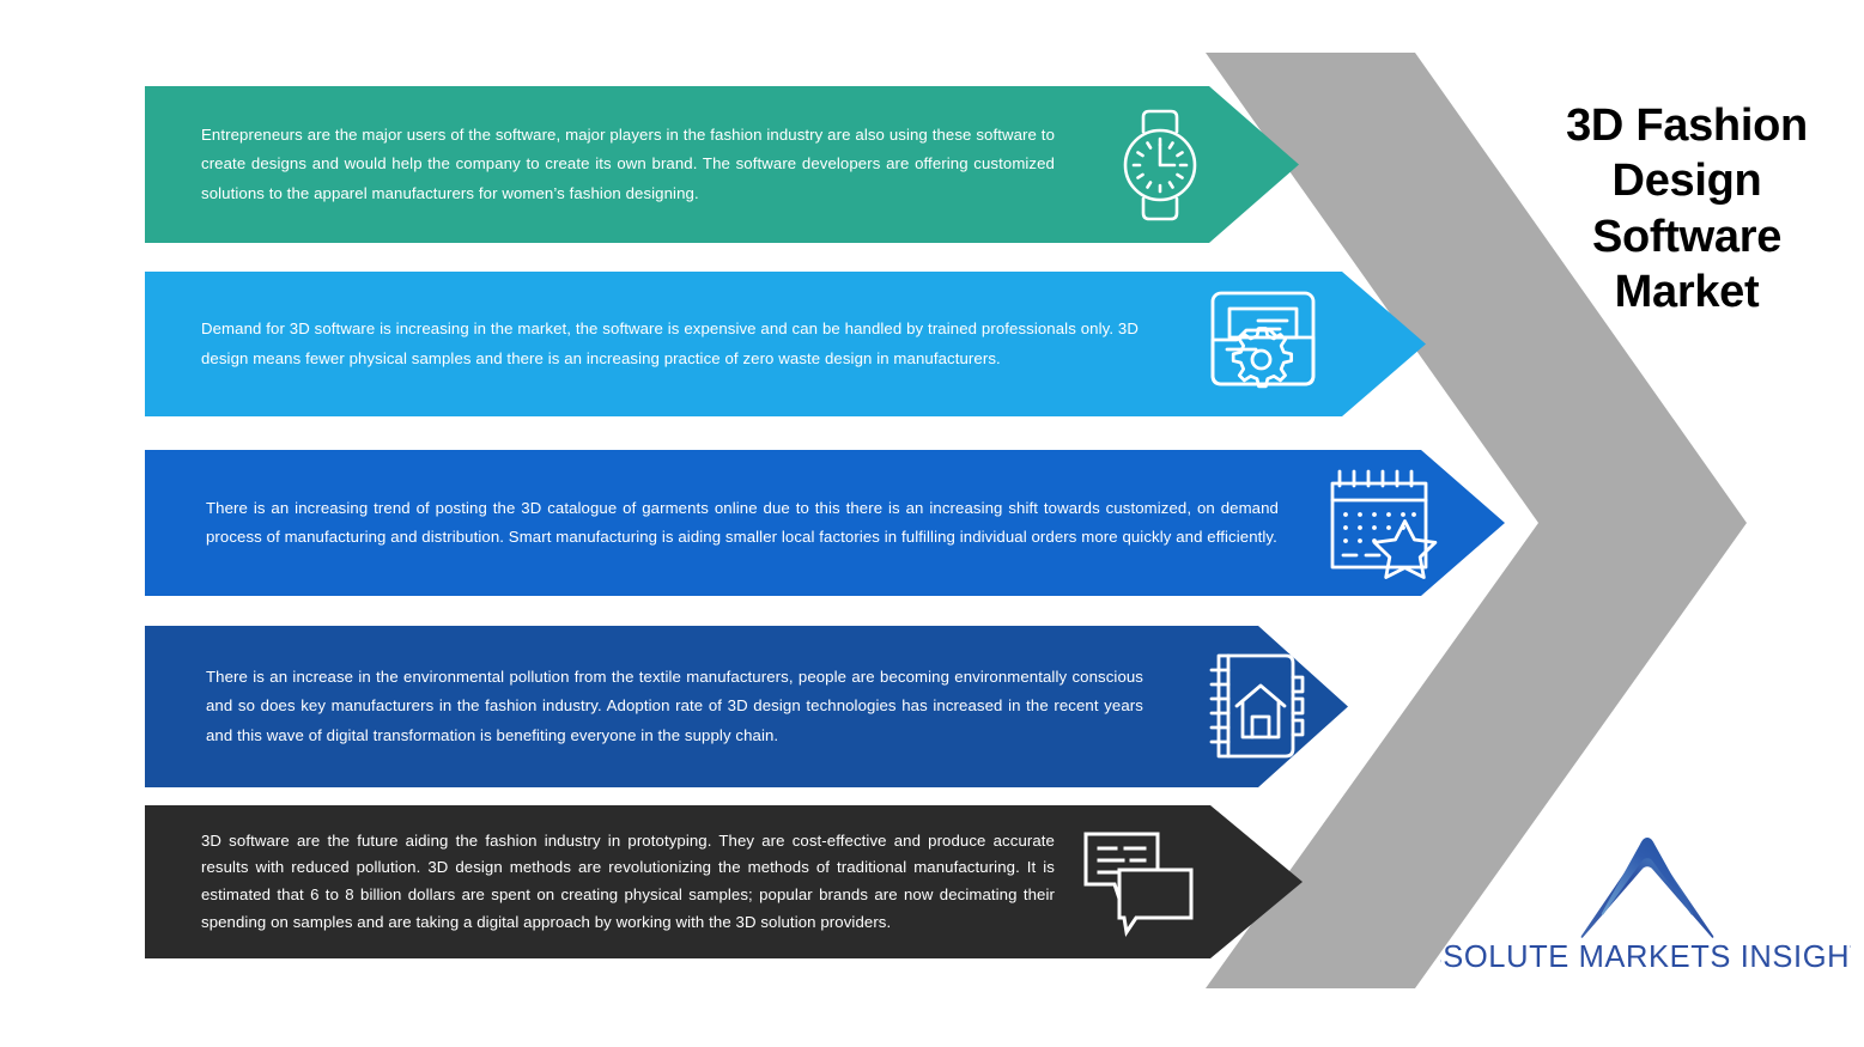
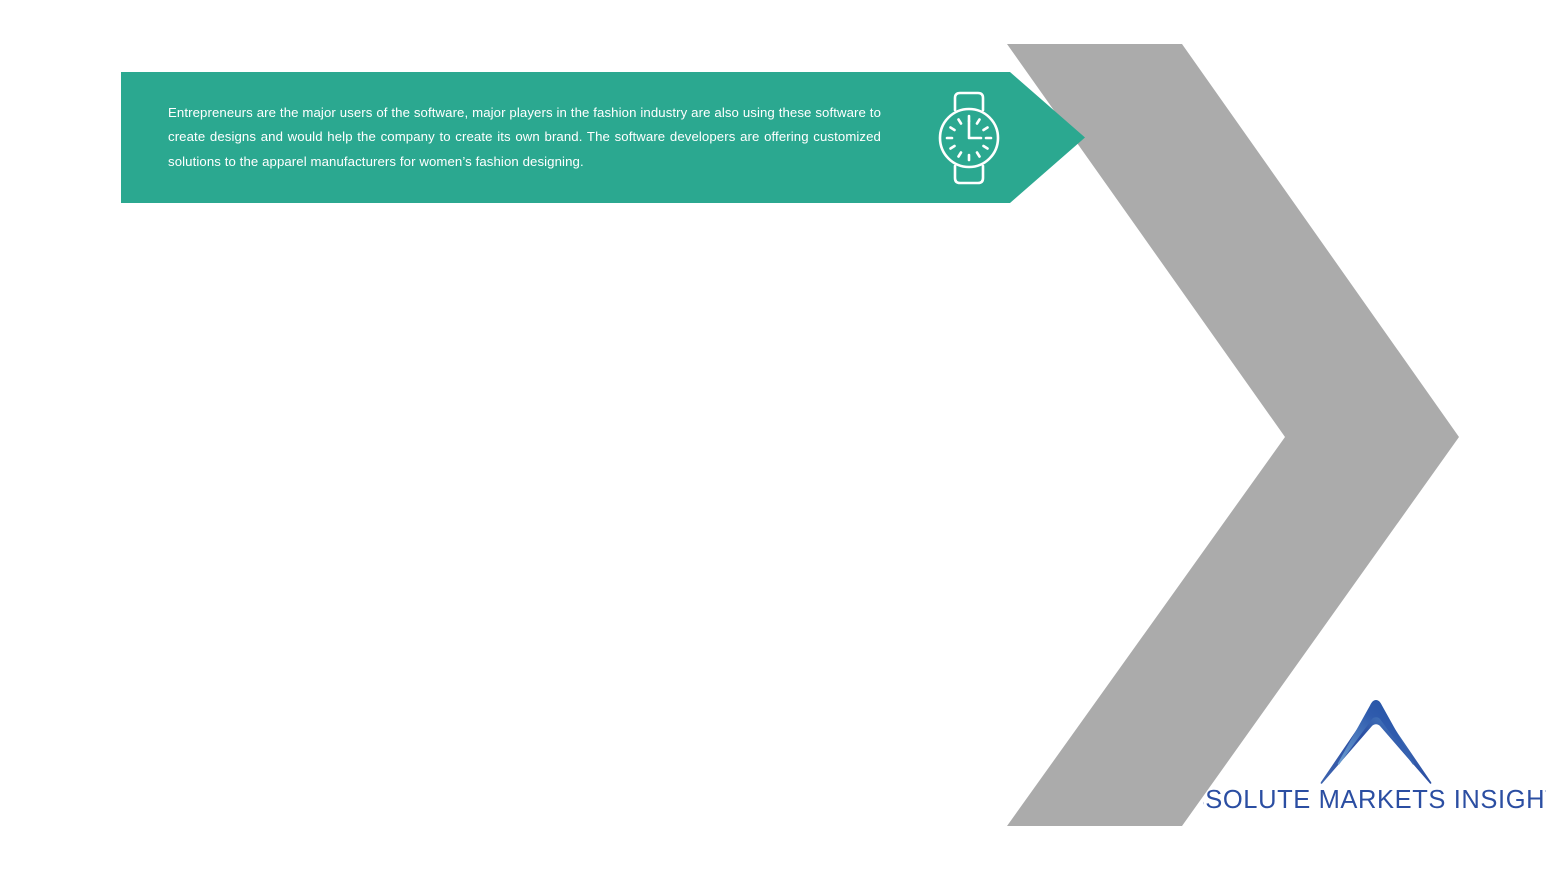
  Entrepreneurs are the major users of the software, major players in the fashion industry are also using these software to create designs and would help the company to create its own brand. The software developers are offering customized solutions to the apparel manufacturers for women’s fashion designing.
- Demand for 3D software is increasing in the market, the software is expensive and can be handled by trained professionals only. 3D design means fewer physical samples and there is an increasing practice of zero waste design in manufacturers.
- There is an increasing trend of posting the 3D catalogue of garments online due to this there is an increasing shift towards customized, on demand process of manufacturing and distribution. Smart manufacturing is aiding smaller local factories in fulfilling individual orders more quickly and efficiently.
- There is an increase in the environmental pollution from the textile manufacturers, people are becoming environmentally conscious and so does key manufacturers in the fashion industry. Adoption rate of 3D design technologies has increased in the recent years and this wave of digital transformation is benefiting everyone in the supply chain.
- 3D software are the future aiding the fashion industry in prototyping. They are cost-effective and produce accurate results with reduced pollution. 3D design methods are revolutionizing the methods of traditional manufacturing. It is estimated that 6 to 8 billion dollars are spent on creating physical samples; popular brands are now decimating their spending on samples and are taking a digital approach by working with the 3D solution providers.
- 3D Fashion
- Design
- Software
- Market
  SOLUTE MARKETS INSIGH
